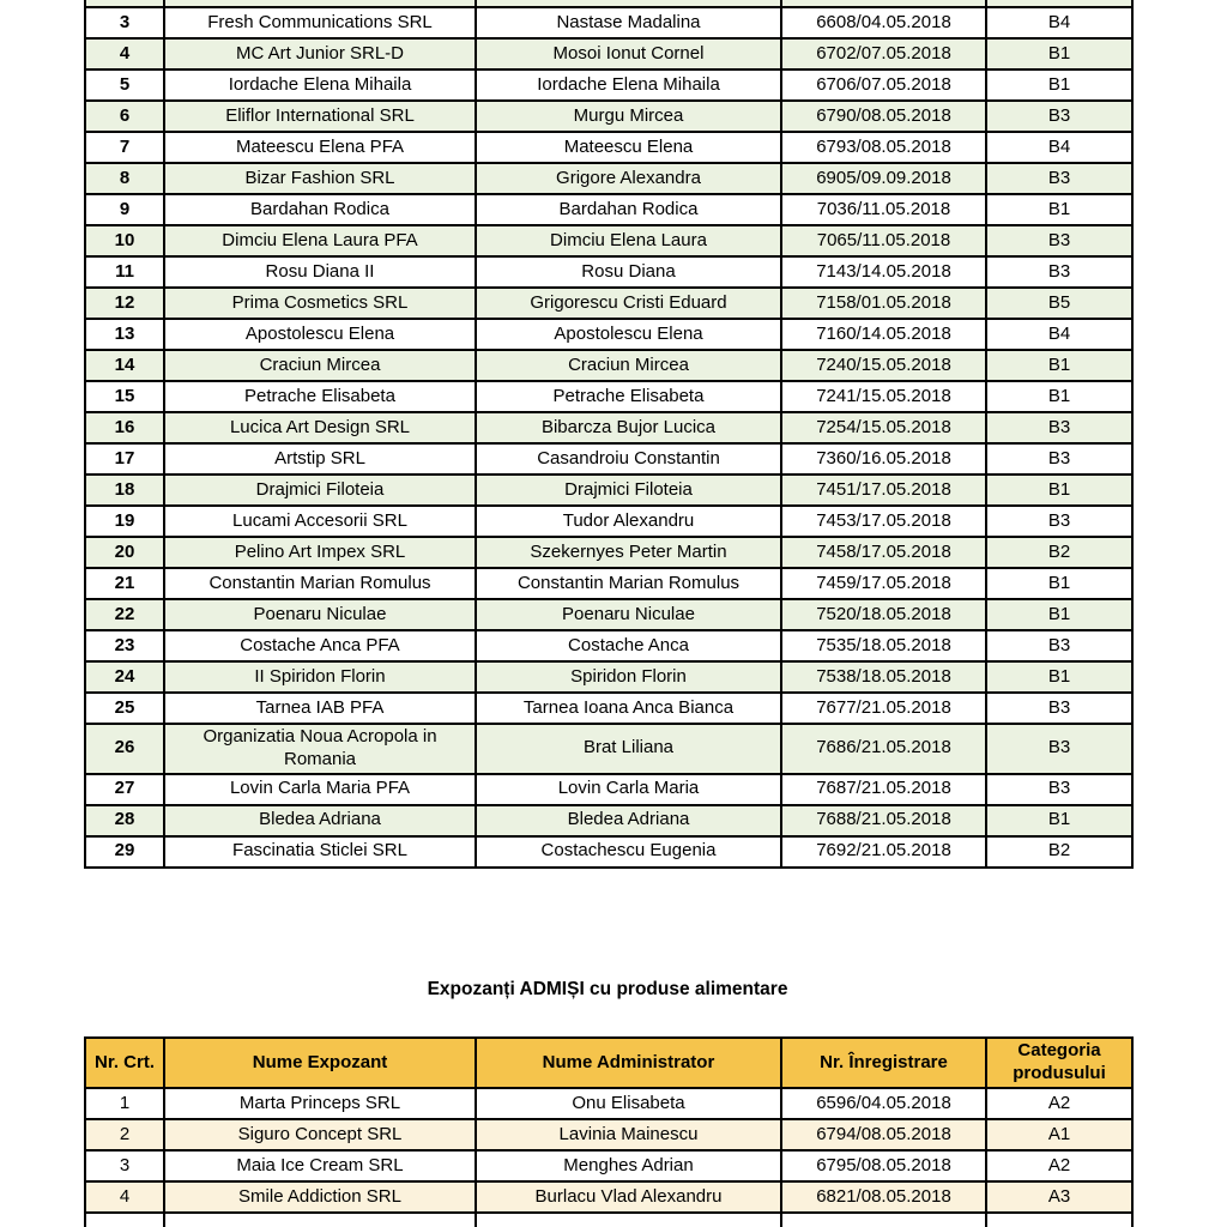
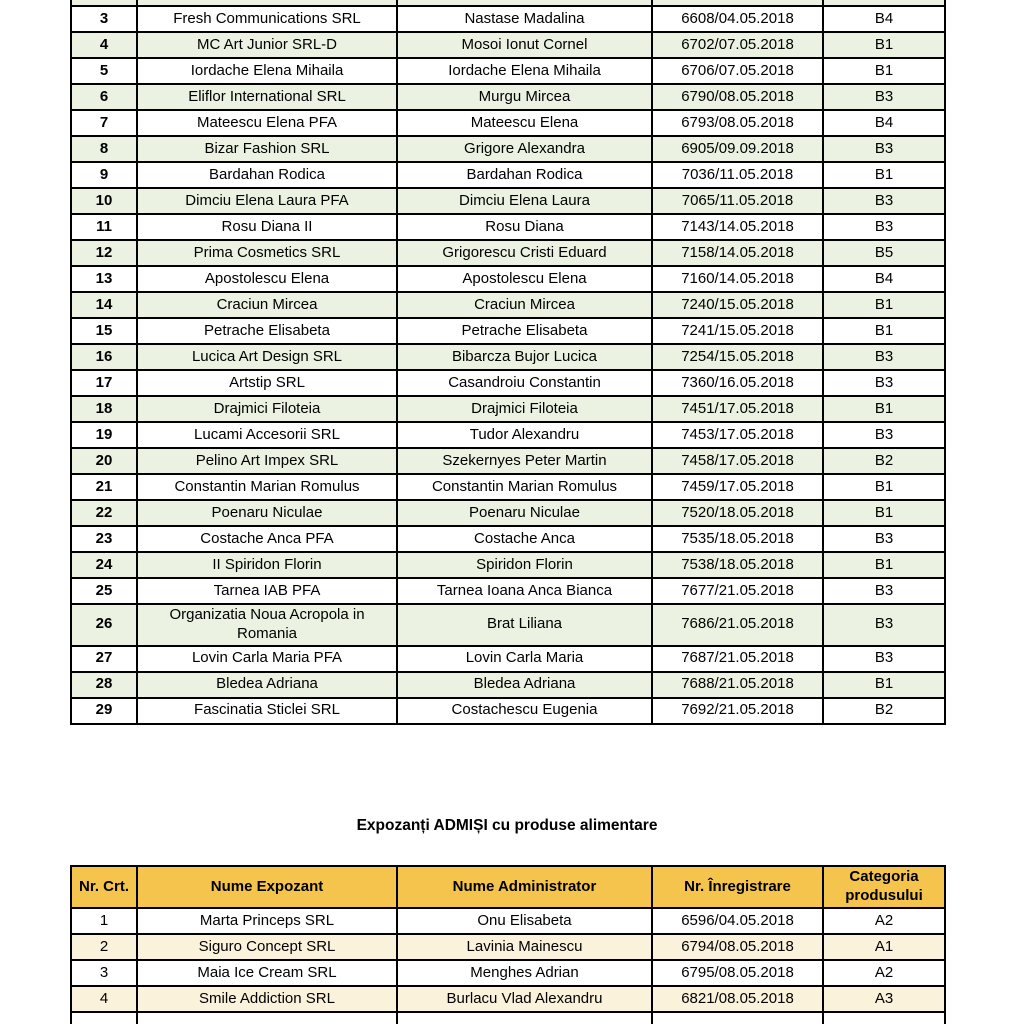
  3	Fresh Communications SRL	Nastase Madalina	6608/04.05.2018	B4
  4	MC Art Junior SRL-D	Mosoi Ionut Cornel	6702/07.05.2018	B1
  5	Iordache Elena Mihaila	Iordache Elena Mihaila	6706/07.05.2018	B1
  6	Eliflor International SRL	Murgu Mircea	6790/08.05.2018	B3
  7	Mateescu Elena PFA	Mateescu Elena	6793/08.05.2018	B4
  8	Bizar Fashion SRL	Grigore Alexandra	6905/09.09.2018	B3
  9	Bardahan Rodica	Bardahan Rodica	7036/11.05.2018	B1
  10	Dimciu Elena Laura PFA	Dimciu Elena Laura	7065/11.05.2018	B3
  11	Rosu Diana II	Rosu Diana	7143/14.05.2018	B3
- 12	Prima Cosmetics SRL	Grigorescu Cristi Eduard	7158/01.05.2018	B5
+ 12	Prima Cosmetics SRL	Grigorescu Cristi Eduard	7158/14.05.2018	B5
  13	Apostolescu Elena	Apostolescu Elena	7160/14.05.2018	B4
  14	Craciun Mircea	Craciun Mircea	7240/15.05.2018	B1
  15	Petrache Elisabeta	Petrache Elisabeta	7241/15.05.2018	B1
  16	Lucica Art Design SRL	Bibarcza Bujor Lucica	7254/15.05.2018	B3
  17	Artstip SRL	Casandroiu Constantin	7360/16.05.2018	B3
  18	Drajmici Filoteia	Drajmici Filoteia	7451/17.05.2018	B1
  19	Lucami Accesorii SRL	Tudor Alexandru	7453/17.05.2018	B3
  20	Pelino Art Impex SRL	Szekernyes Peter Martin	7458/17.05.2018	B2
  21	Constantin Marian Romulus	Constantin Marian Romulus	7459/17.05.2018	B1
  22	Poenaru Niculae	Poenaru Niculae	7520/18.05.2018	B1
  23	Costache Anca PFA	Costache Anca	7535/18.05.2018	B3
  24	II Spiridon Florin	Spiridon Florin	7538/18.05.2018	B1
  25	Tarnea IAB PFA	Tarnea Ioana Anca Bianca	7677/21.05.2018	B3
  26	Organizatia Noua Acropola in Romania	Brat Liliana	7686/21.05.2018	B3
  27	Lovin Carla Maria PFA	Lovin Carla Maria	7687/21.05.2018	B3
  28	Bledea Adriana	Bledea Adriana	7688/21.05.2018	B1
  29	Fascinatia Sticlei SRL	Costachescu Eugenia	7692/21.05.2018	B2
  Expozanți ADMIȘI cu produse alimentare
  Nr. Crt.	Nume Expozant	Nume Administrator	Nr. Înregistrare	Categoria produsului
  1	Marta Princeps SRL	Onu Elisabeta	6596/04.05.2018	A2
  2	Siguro Concept SRL	Lavinia Mainescu	6794/08.05.2018	A1
  3	Maia Ice Cream SRL	Menghes Adrian	6795/08.05.2018	A2
  4	Smile Addiction SRL	Burlacu Vlad Alexandru	6821/08.05.2018	A3
